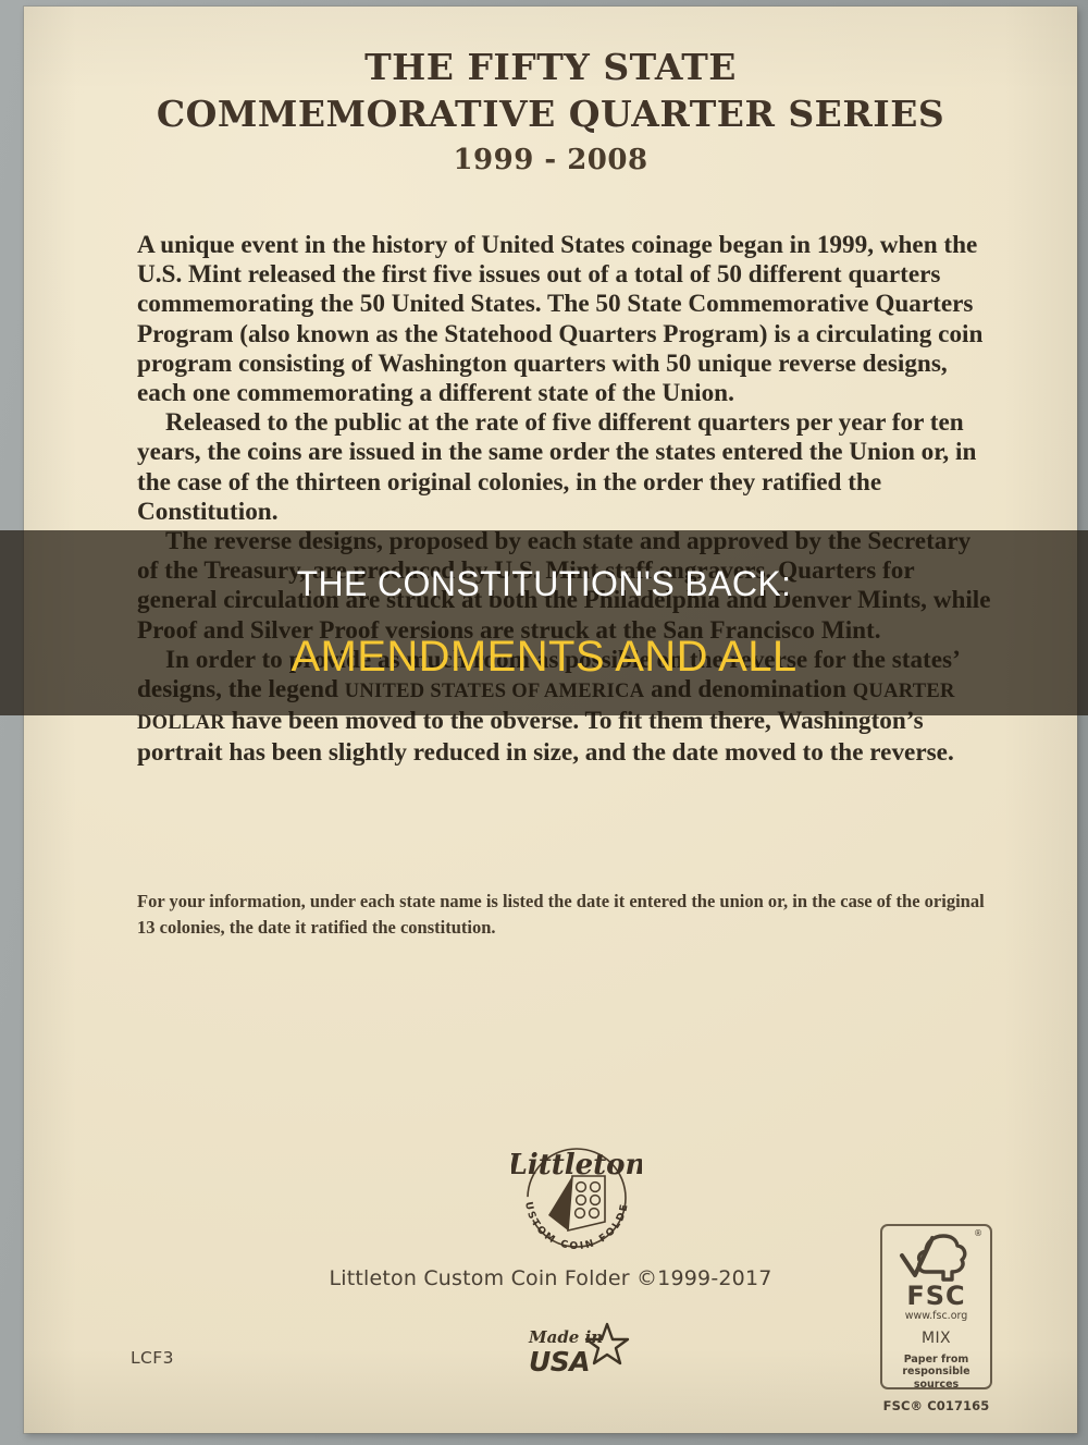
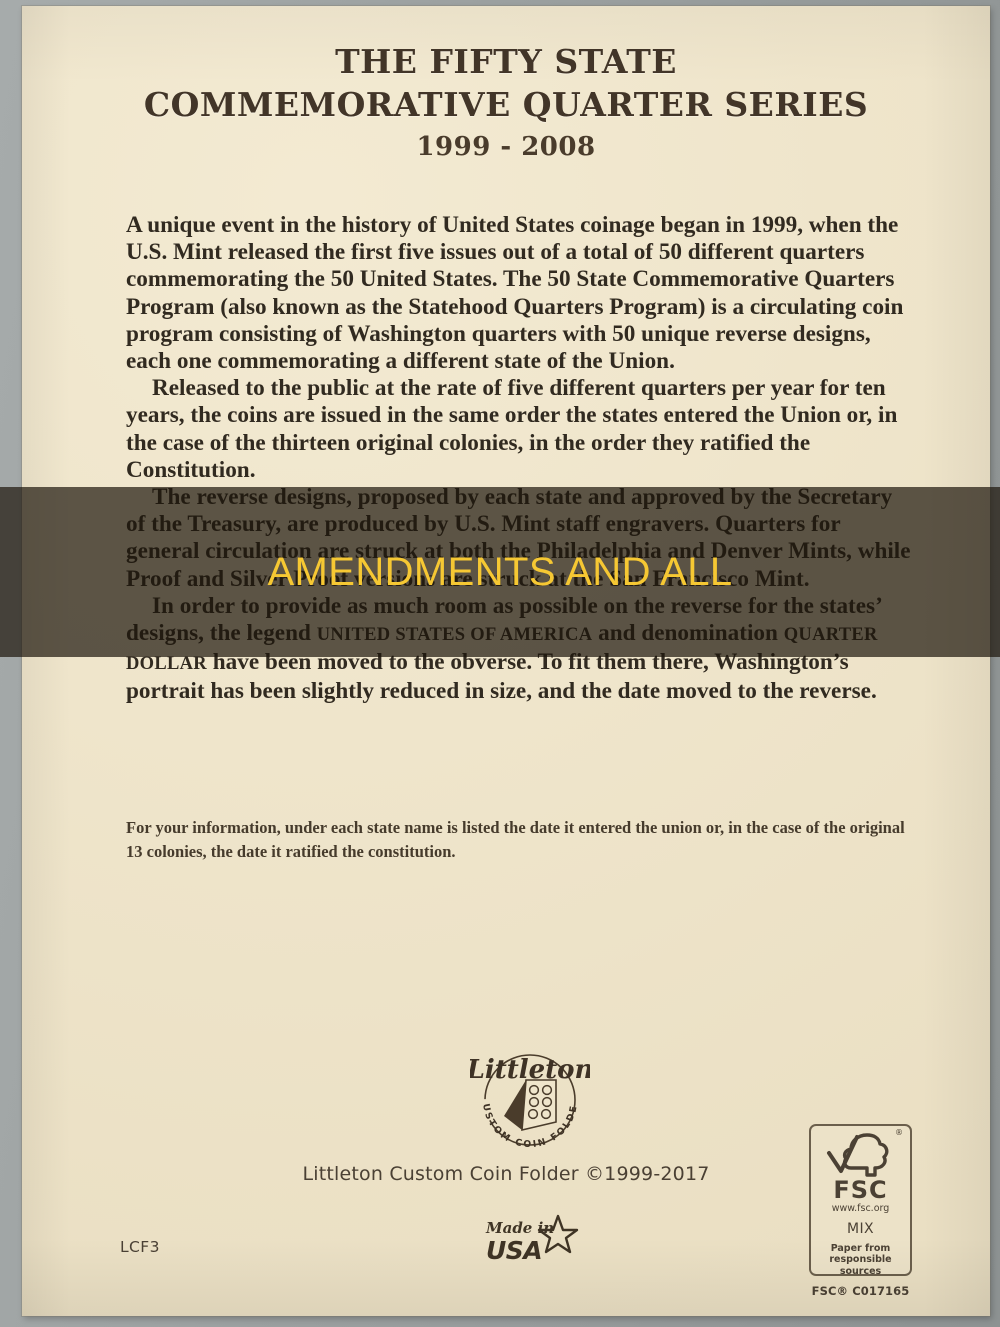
- THE CONSTITUTION'S BACK:
  AMENDMENTS AND ALL
